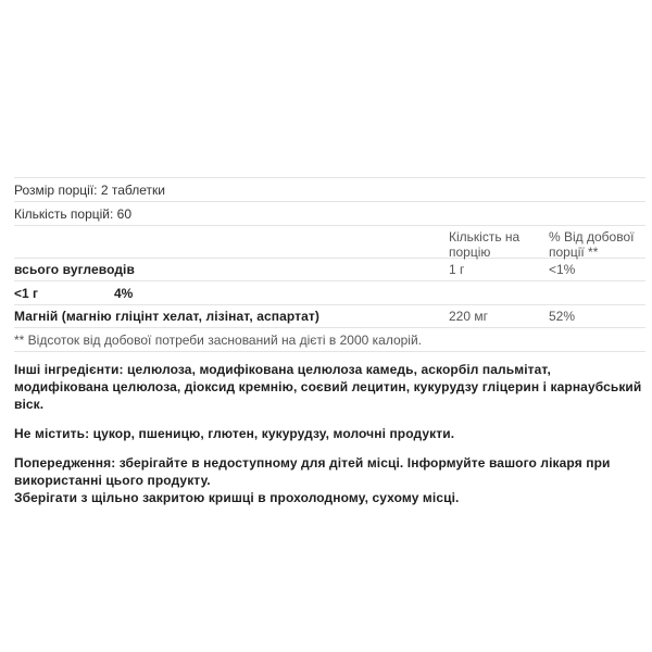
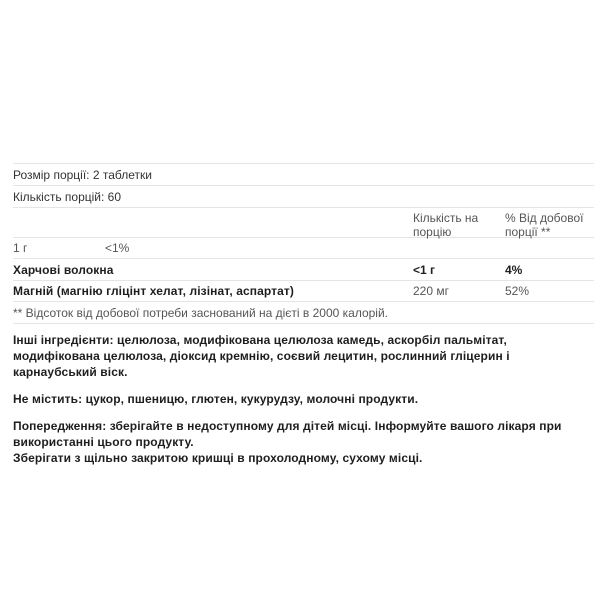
  Розмір порції: 2 таблетки
  Кількість порцій: 60
  Кількість на порцію
  % Від добової порції **
- всього вуглеводів
  1 г
  <1%
+ Харчові волокна
  <1 г
  4%
  Магній (магнію гліцінт хелат, лізінат, аспартат)
  220 мг
  52%
  ** Відсоток від добової потреби заснований на дієті в 2000 калорій.
- Інші інгредієнти: целюлоза, модифікована целюлоза камедь, аскорбіл пальмітат, модифікована целюлоза, діоксид кремнію, соєвий лецитин, кукурудзу гліцерин і карнаубський віск.
+ Інші інгредієнти: целюлоза, модифікована целюлоза камедь, аскорбіл пальмітат, модифікована целюлоза, діоксид кремнію, соєвий лецитин, рослинний гліцерин і карнаубський віск.
  Не містить: цукор, пшеницю, глютен, кукурудзу, молочні продукти.
  Попередження: зберігайте в недоступному для дітей місці. Інформуйте вашого лікаря при використанні цього продукту.
  Зберігати з щільно закритою кришці в прохолодному, сухому місці.
